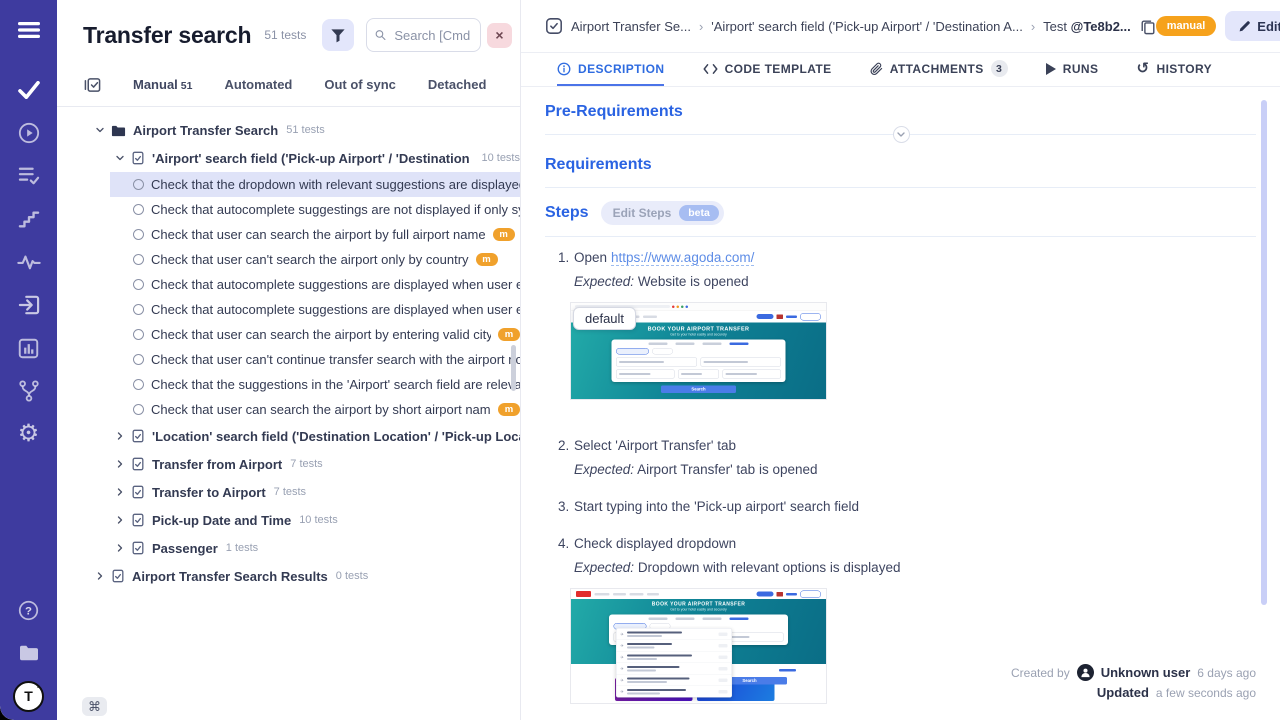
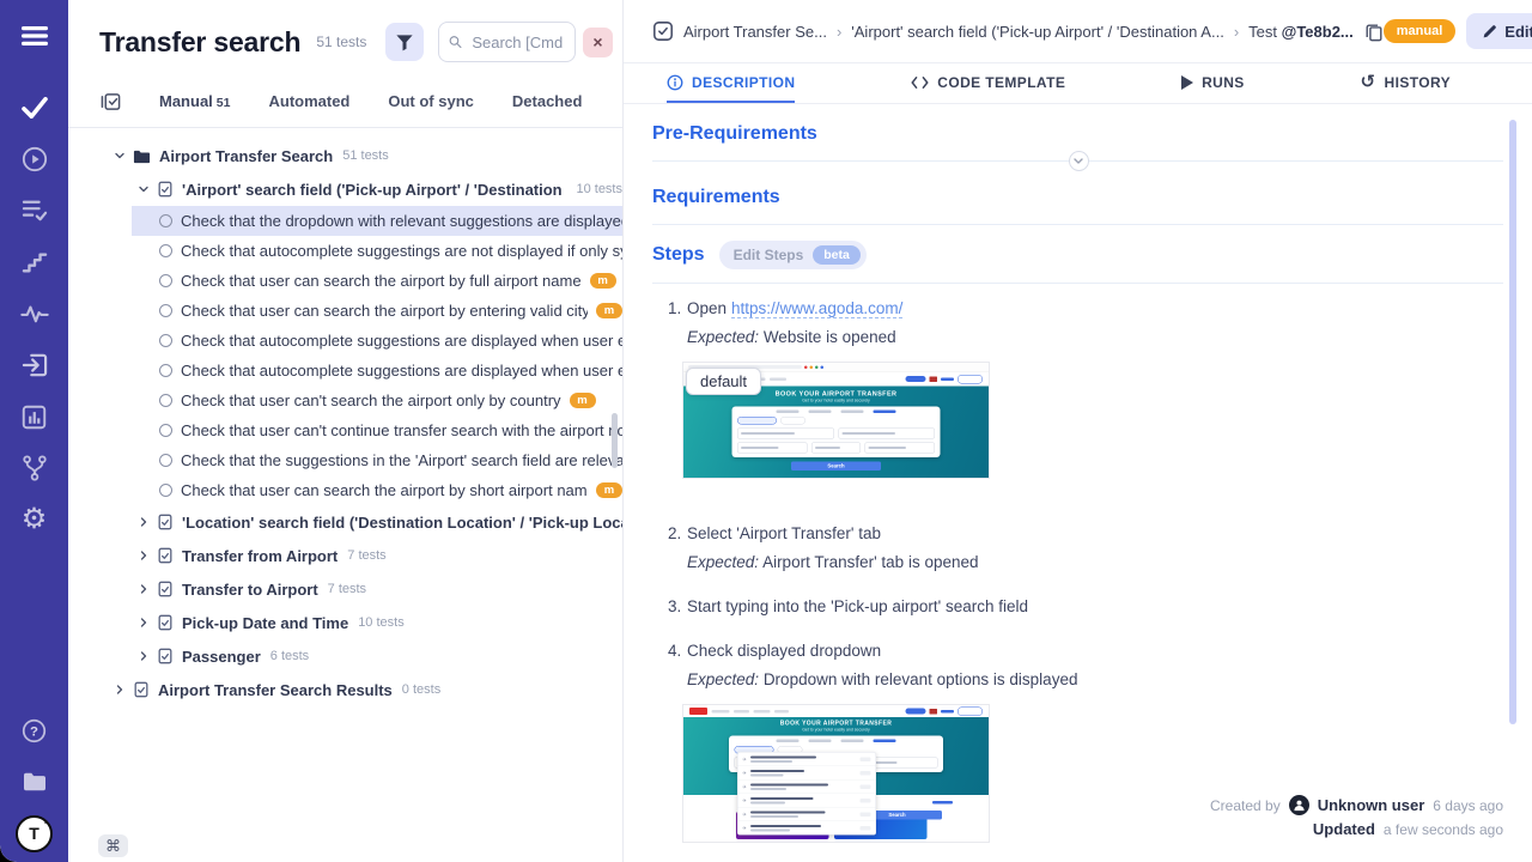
  ⚙
  ?
  T
  '
  Transfer search
  51 tests
  Search [Cmd
  ×
  Manual 51
  Automated
  Out of sync
  Detached
  Airport Transfer Search
  51 tests
  'Airport' search field ('Pick-up Airport' / 'Destination
  10 tests
  Check that the dropdown with relevant suggestions are displaye
  Check that autocomplete suggestings are not displayed if only s
  Check that user can search the airport by full airport name
  m
- Check that user can't search the airport only by country
+ Check that user can search the airport by entering valid city
  m
  Check that autocomplete suggestions are displayed when user e
  Check that autocomplete suggestions are displayed when user e
- Check that user can search the airport by entering valid city
+ Check that user can't search the airport only by country
  m
  Check that user can't continue transfer search with the airporto
  Check that the suggestions in the 'Airport' search field are relea
  Check that user can search the airport by short airport nam
  m
  'Location' search field ('Destination Location' / 'Pick-up Loc
  Transfer from Airport
  7 tests
  Transfer to Airport
  7 tests
  Pick-up Date and Time
  10 tests
  Passenger
- 1 tests
+ 6 tests
  Airport Transfer Search Results
  0 tests
  ⌘
  Airport Transfer Se...
  ›
  'Airport' search field ('Pick-up Airport' / 'Destination A...
  ›
  Test @Te8b2...
  manual
  Edi
  DESCRIPTION
  CODE TEMPLATE
- ATTACHMENTS
- 3
  RUNS
  ↺
  HISTORY
  Pre-Requirements
  Requirements
  Steps
  Edit Steps
  beta
  1.
  Open https://www.agoda.com/
  Expected: Website is opened
  default
  2.
  Select 'Airport Transfer' tab
  Expected: Airport Transfer' tab is opened
  3.
  Start typing into the 'Pick-up airport' search field
  4.
  Check displayed dropdown
  Expected: Dropdown with relevant options is displayed
  Created by
  Unknown user
  6 days ago
  Updated
  a few seconds ago
